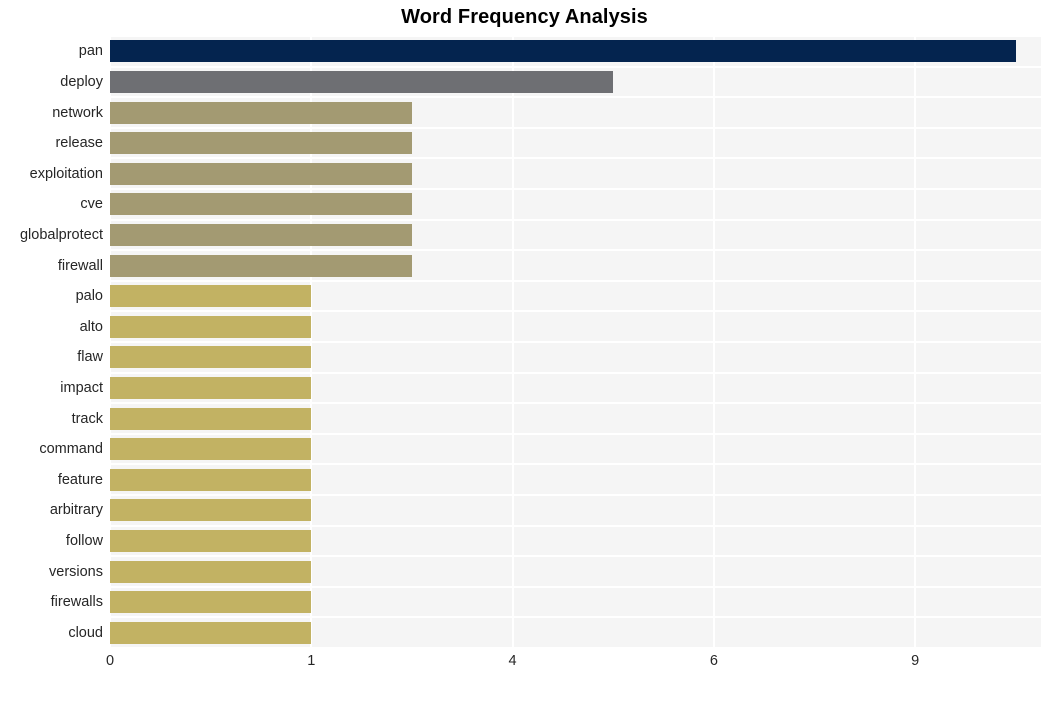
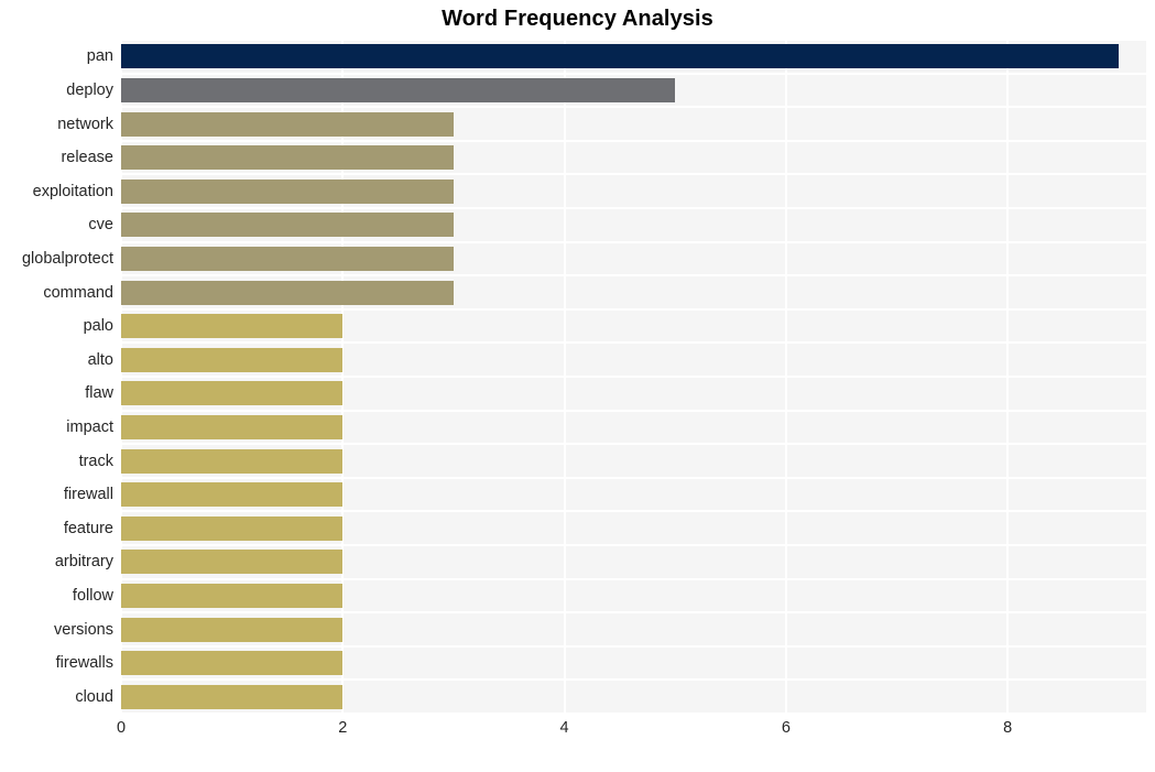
  Word Frequency Analysis
  pan
  deploy
  network
  release
  exploitation
  cve
  globalprotect
- firewall
+ command
  palo
  alto
  flaw
  impact
  track
- command
+ firewall
  feature
  arbitrary
  follow
  versions
  firewalls
  cloud
  0
- 1
+ 2
  4
  6
- 9
+ 8
